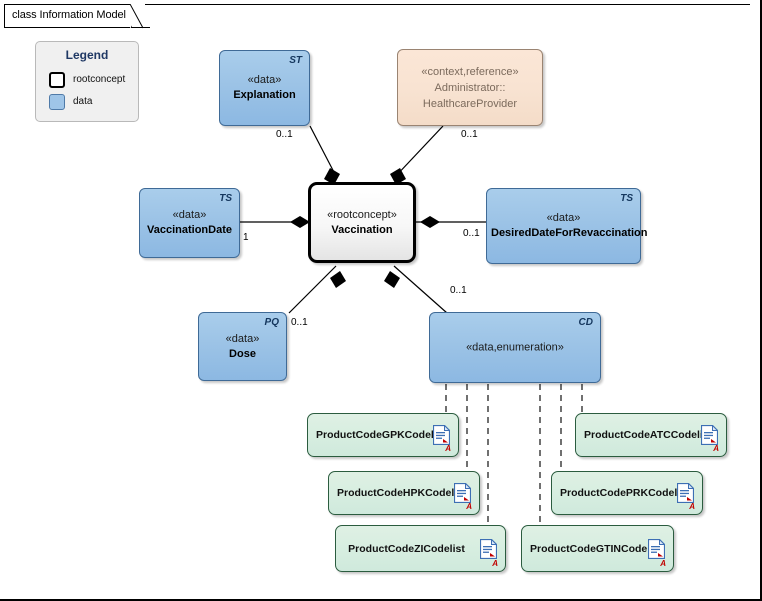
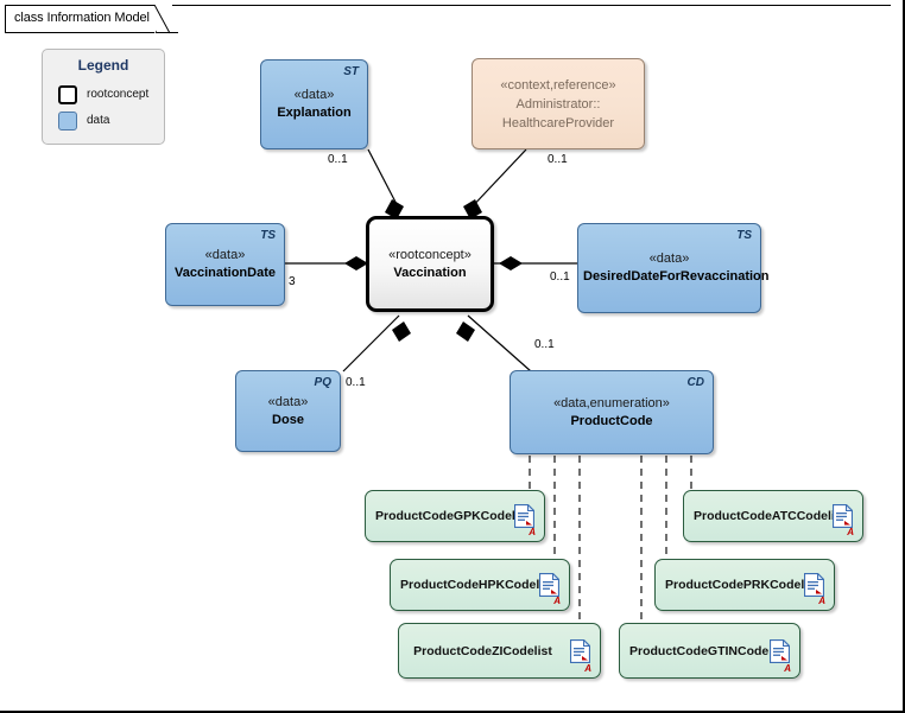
  class Information Model
  Legend
  rootconcept
  data
  ST
  «data»
  Explanation
  «context,reference»
  Administrator::
  HealthcareProvider
  TS
  «data»
  VaccinationDate
  «rootconcept»
  Vaccination
  TS
  «data»
  DesiredDateForRevaccination
  PQ
  «data»
  Dose
  CD
  «data,enumeration»
+ ProductCode
  0..1
  0..1
- 1
+ 3
  0..1
  0..1
  0..1
  ProductCodeGPKCode
  A
  ProductCodeATCCodel
  A
  ProductCodeHPKCodel
  A
  ProductCodePRKCodel
  A
  ProductCodeZICodelist
  A
  ProductCodeGTINCode
  A
